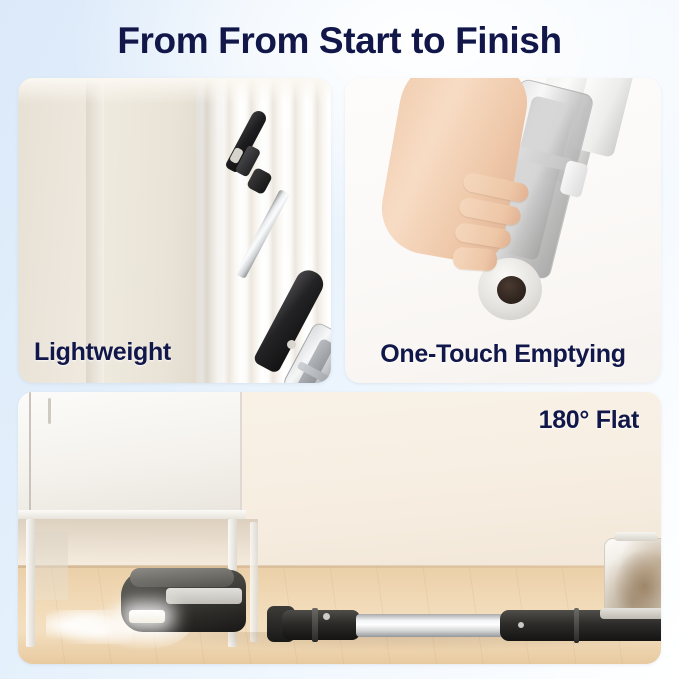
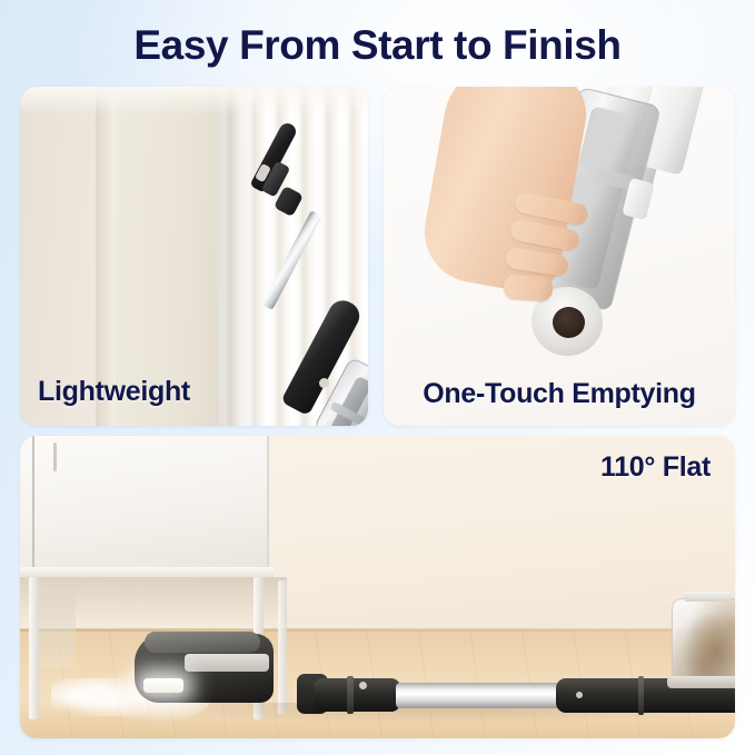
- From From Start to Finish
+ Easy From Start to Finish
  Lightweight
  One-Touch Emptying
- 180° Flat
+ 110° Flat
